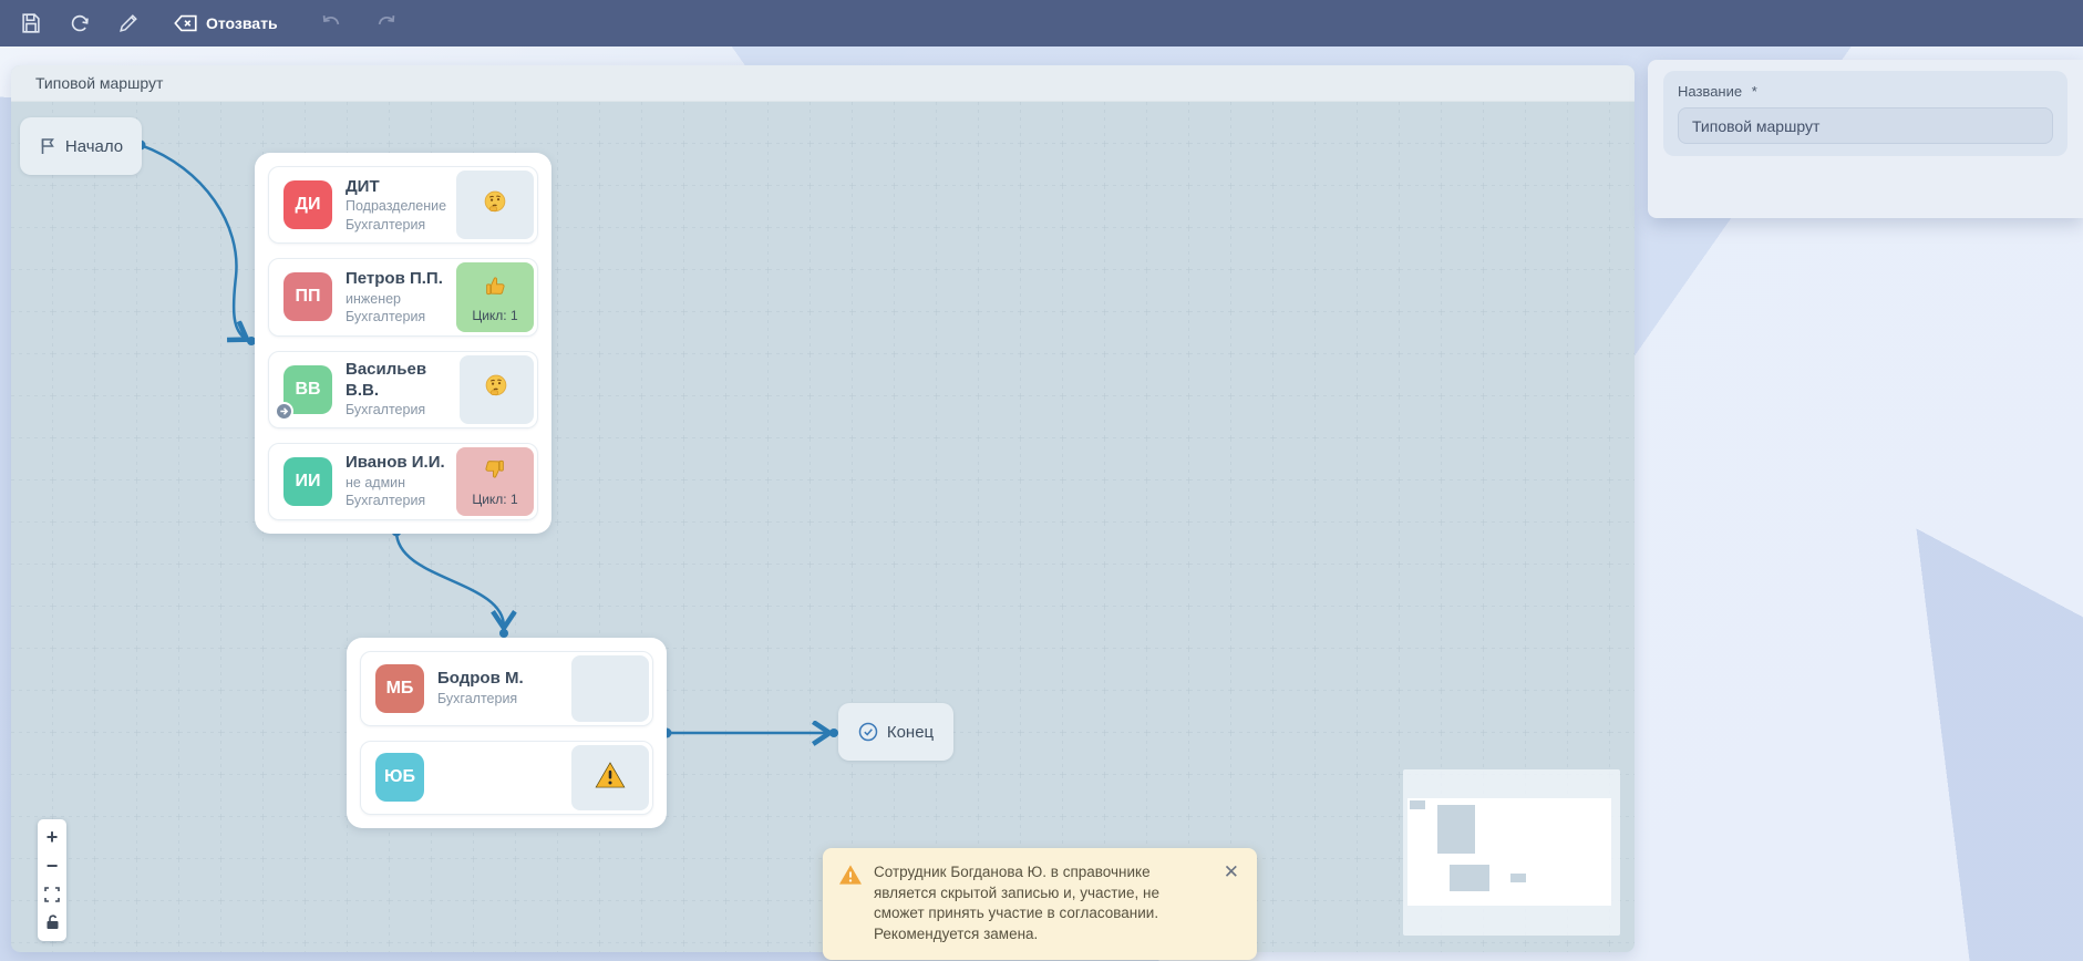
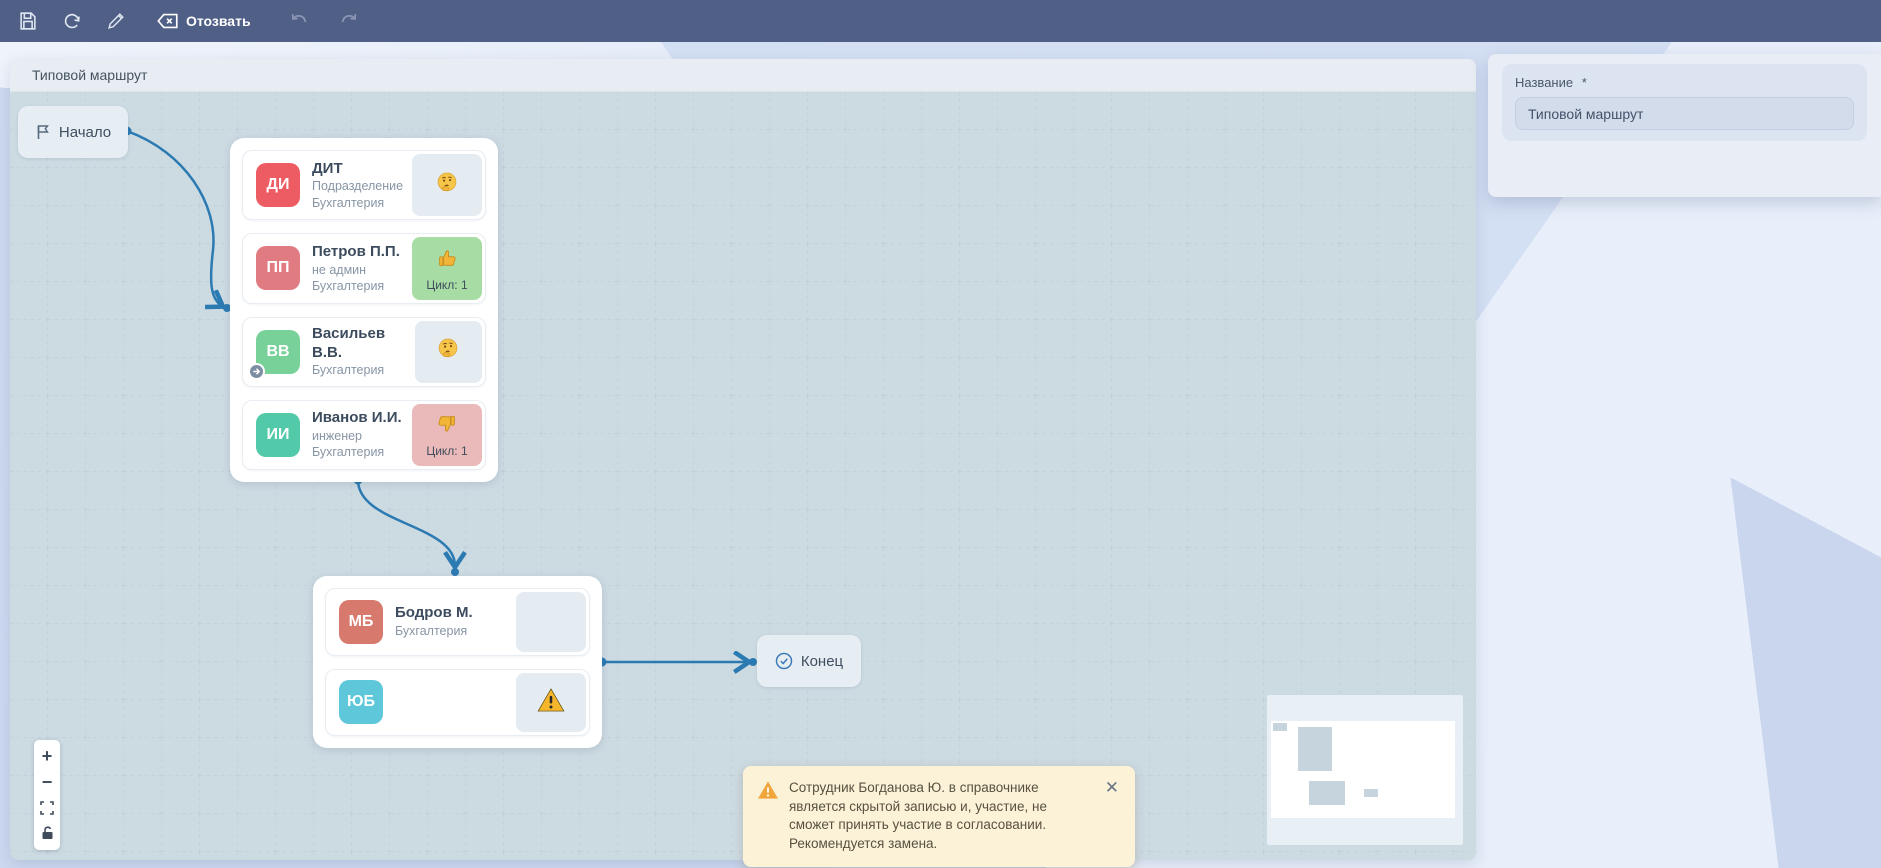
  Отозвать
  Типовой маршрут
  Начало
  ДИ
  ДИТ
  Подразделение
  Бухгалтерия
  ПП
  Петров П.П.
- инженер
+ не админ
  Бухгалтерия
  Цикл: 1
  ВВ
  Васильев В.В.
  Бухгалтерия
  ИИ
  Иванов И.И.
- не админ
+ инженер
  Бухгалтерия
  Цикл: 1
  МБ
  Бодров М.
  Бухгалтерия
  ЮБ
  Конец
  +
  −
  Сотрудник Богданова Ю. в справочнике является скрытой записью и, участие, не сможет принять участие в согласовании. Рекомендуется замена.
  ✕
  Название *
  Типовой маршрут
